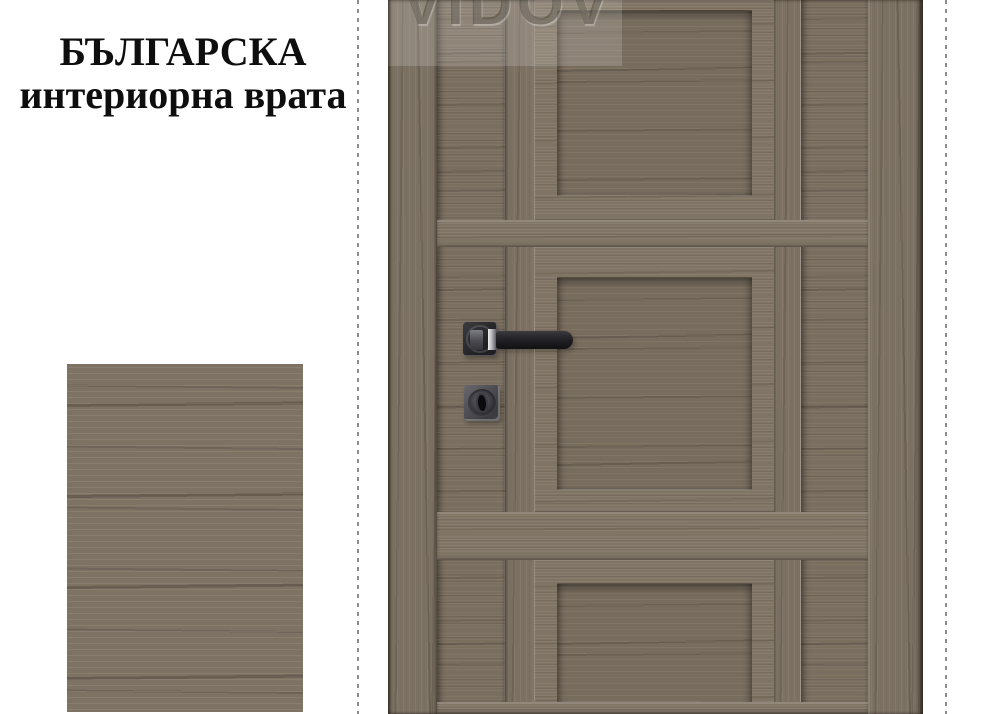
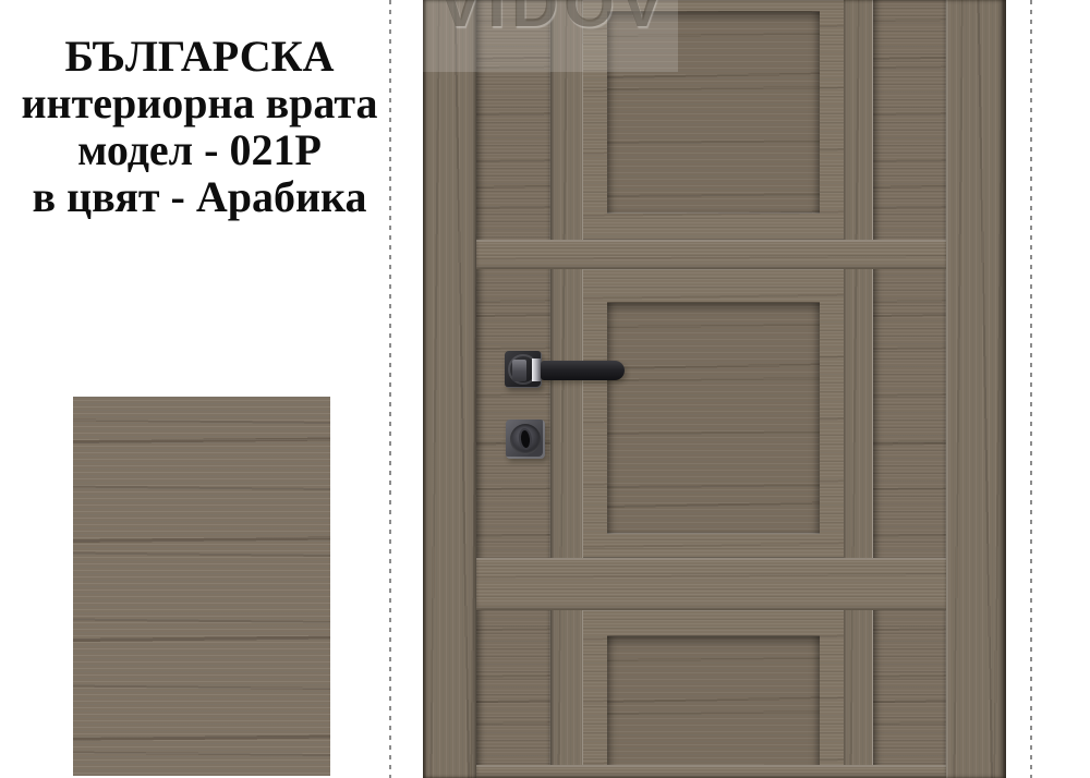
  БЪЛГАРСКА
  интериорна врата
+ модел - 021P
+ в цвят - Арабика
  VIDOV
